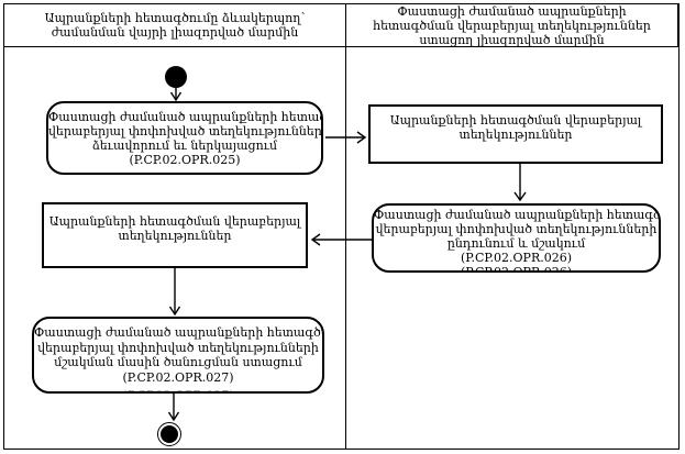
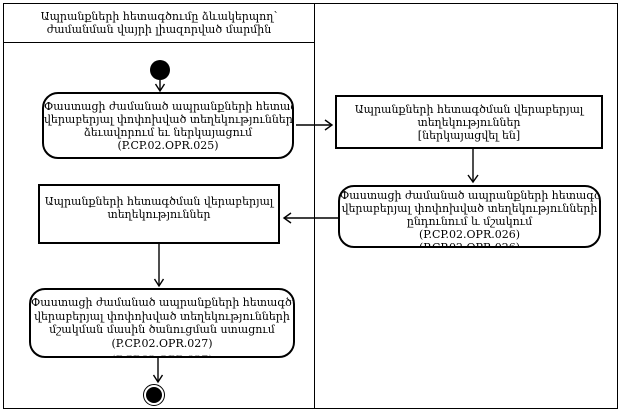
  Ապրանքների հետագծումը ձևակերպող՝ ժամանման վայրի լիազորված մարմին
- Փաստացի ժամանած ապրանքների հետագծման վերաբերյալ տեղեկություններ ստացող լիազորված մարմին
  Փաստացի ժամանած ապրանքների հետա
  վերաբերյալ փոփոխված տեղեկություններ
  ձեւավորում եւ ներկայացում
  (P.CP.02.OPR.025)
  Ապրանքների հետագծման վերաբերյալ
  տեղեկություններ
  Փաստացի ժամանած ապրանքների հետագծ
  վերաբերյալ փոփոխված տեղեկությունների
  մշակման մասին ծանուցման ստացում
  (P.CP.02.OPR.027)
  Ապրանքների հետագծման վերաբերյալ
  տեղեկություններ
+ [ներկայացվել են]
  Փաստացի ժամանած ապրանքների հետագծ
  վերաբերյալ փոփոխված տեղեկությունների
  ընդունում և մշակում
  (P.CP.02.OPR.026)
